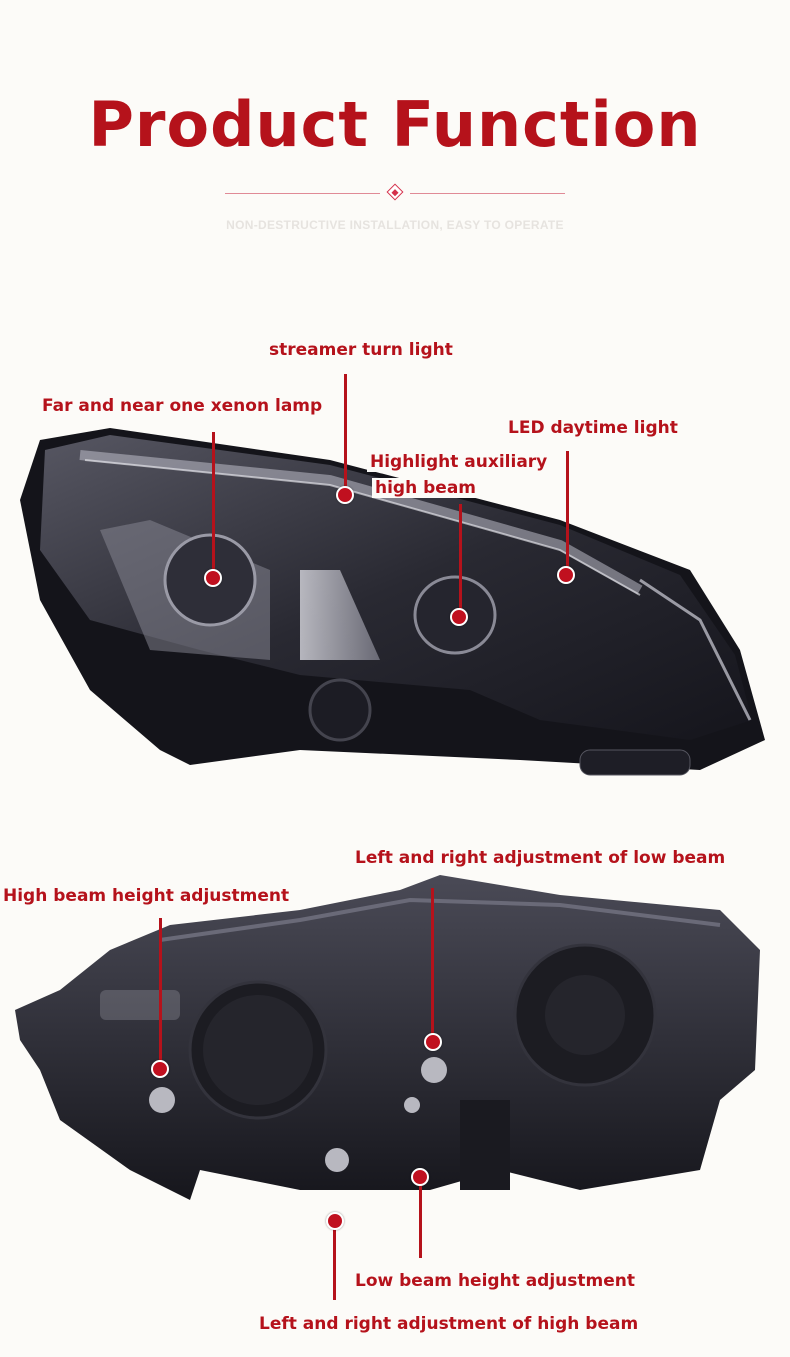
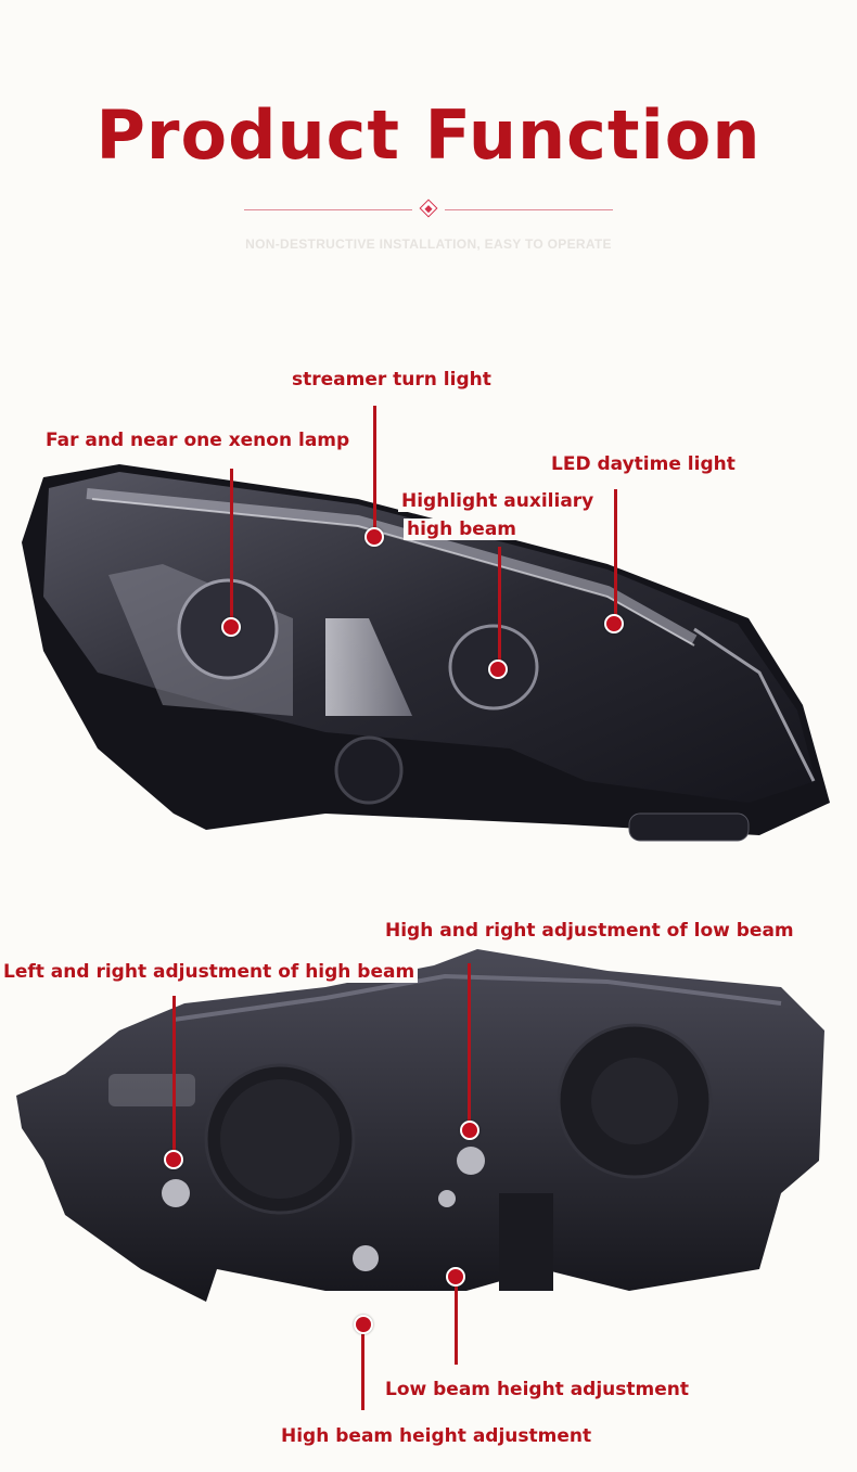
  Product Function
  NON-DESTRUCTIVE INSTALLATION, EASY TO OPERATE
  streamer turn light
  Far and near one xenon lamp
  LED daytime light
  Highlight auxiliary
  high beam
- Left and right adjustment of low beam
+ High and right adjustment of low beam
- High beam height adjustment
+ Left and right adjustment of high beam
  Low beam height adjustment
- Left and right adjustment of high beam
+ High beam height adjustment
